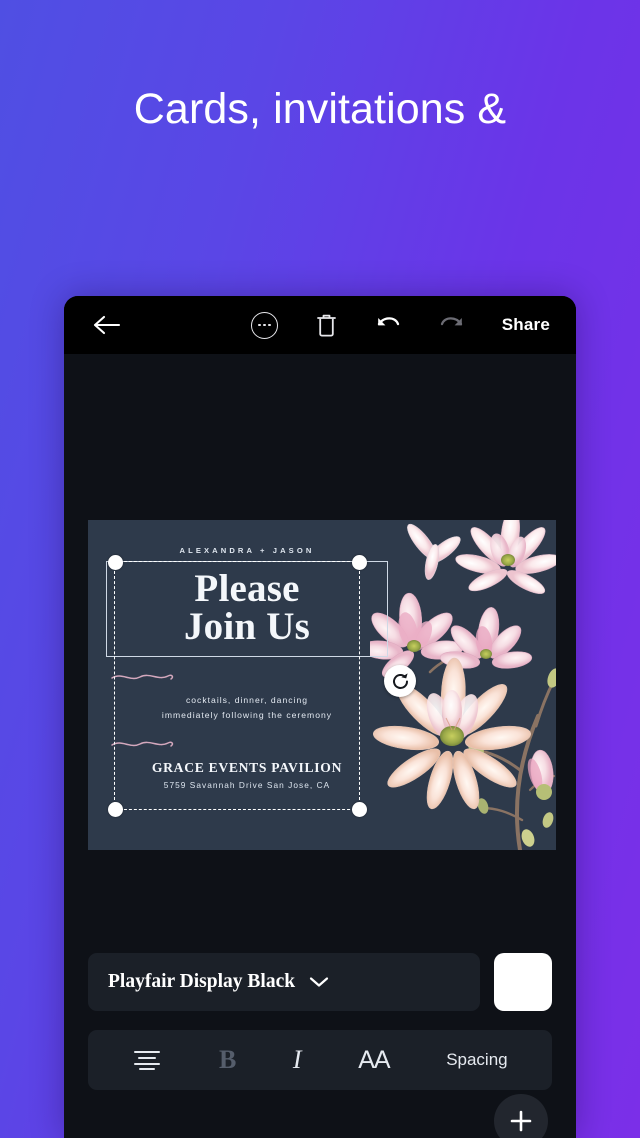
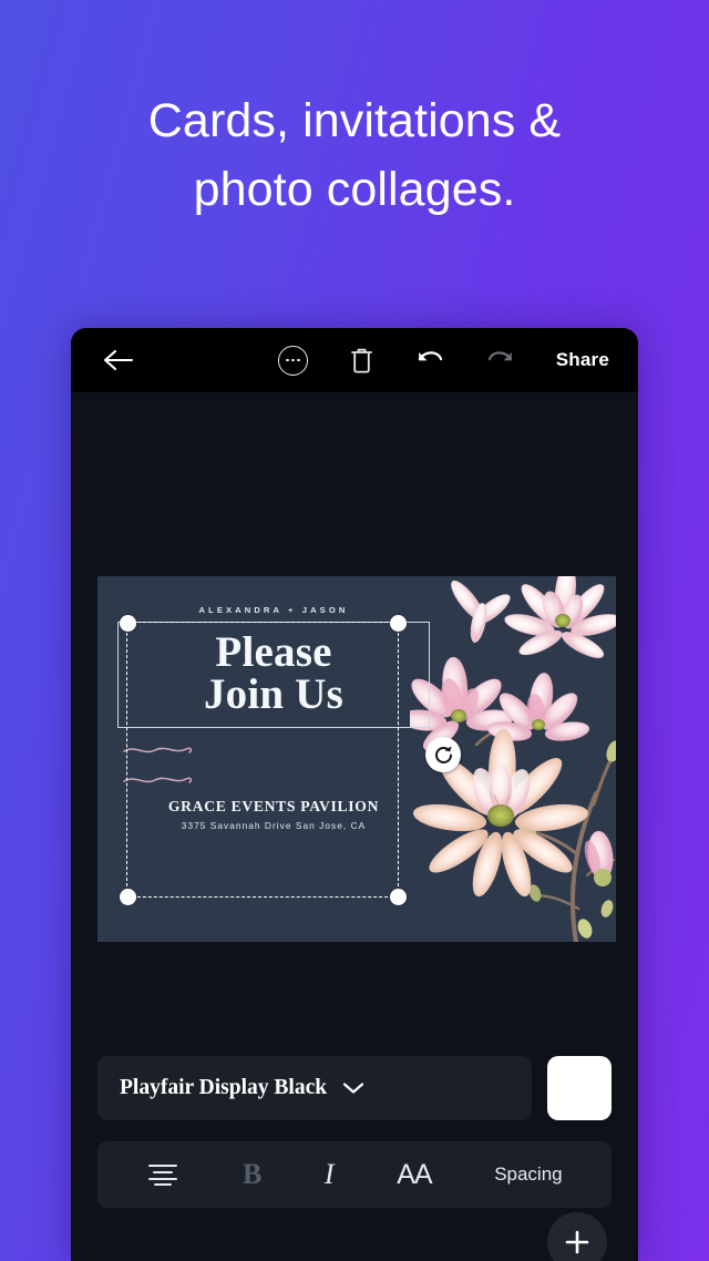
  Cards, invitations &
+ photo collages.
  Share
  ALEXANDRA + JASON
  Please
  Join Us
- cocktails, dinner, dancing
- immediately following the ceremony
  GRACE EVENTS PAVILION
- 5759 Savannah Drive San Jose, CA
+ 3375 Savannah Drive San Jose, CA
  Playfair Display Black
  B
  I
  AA
  Spacing
